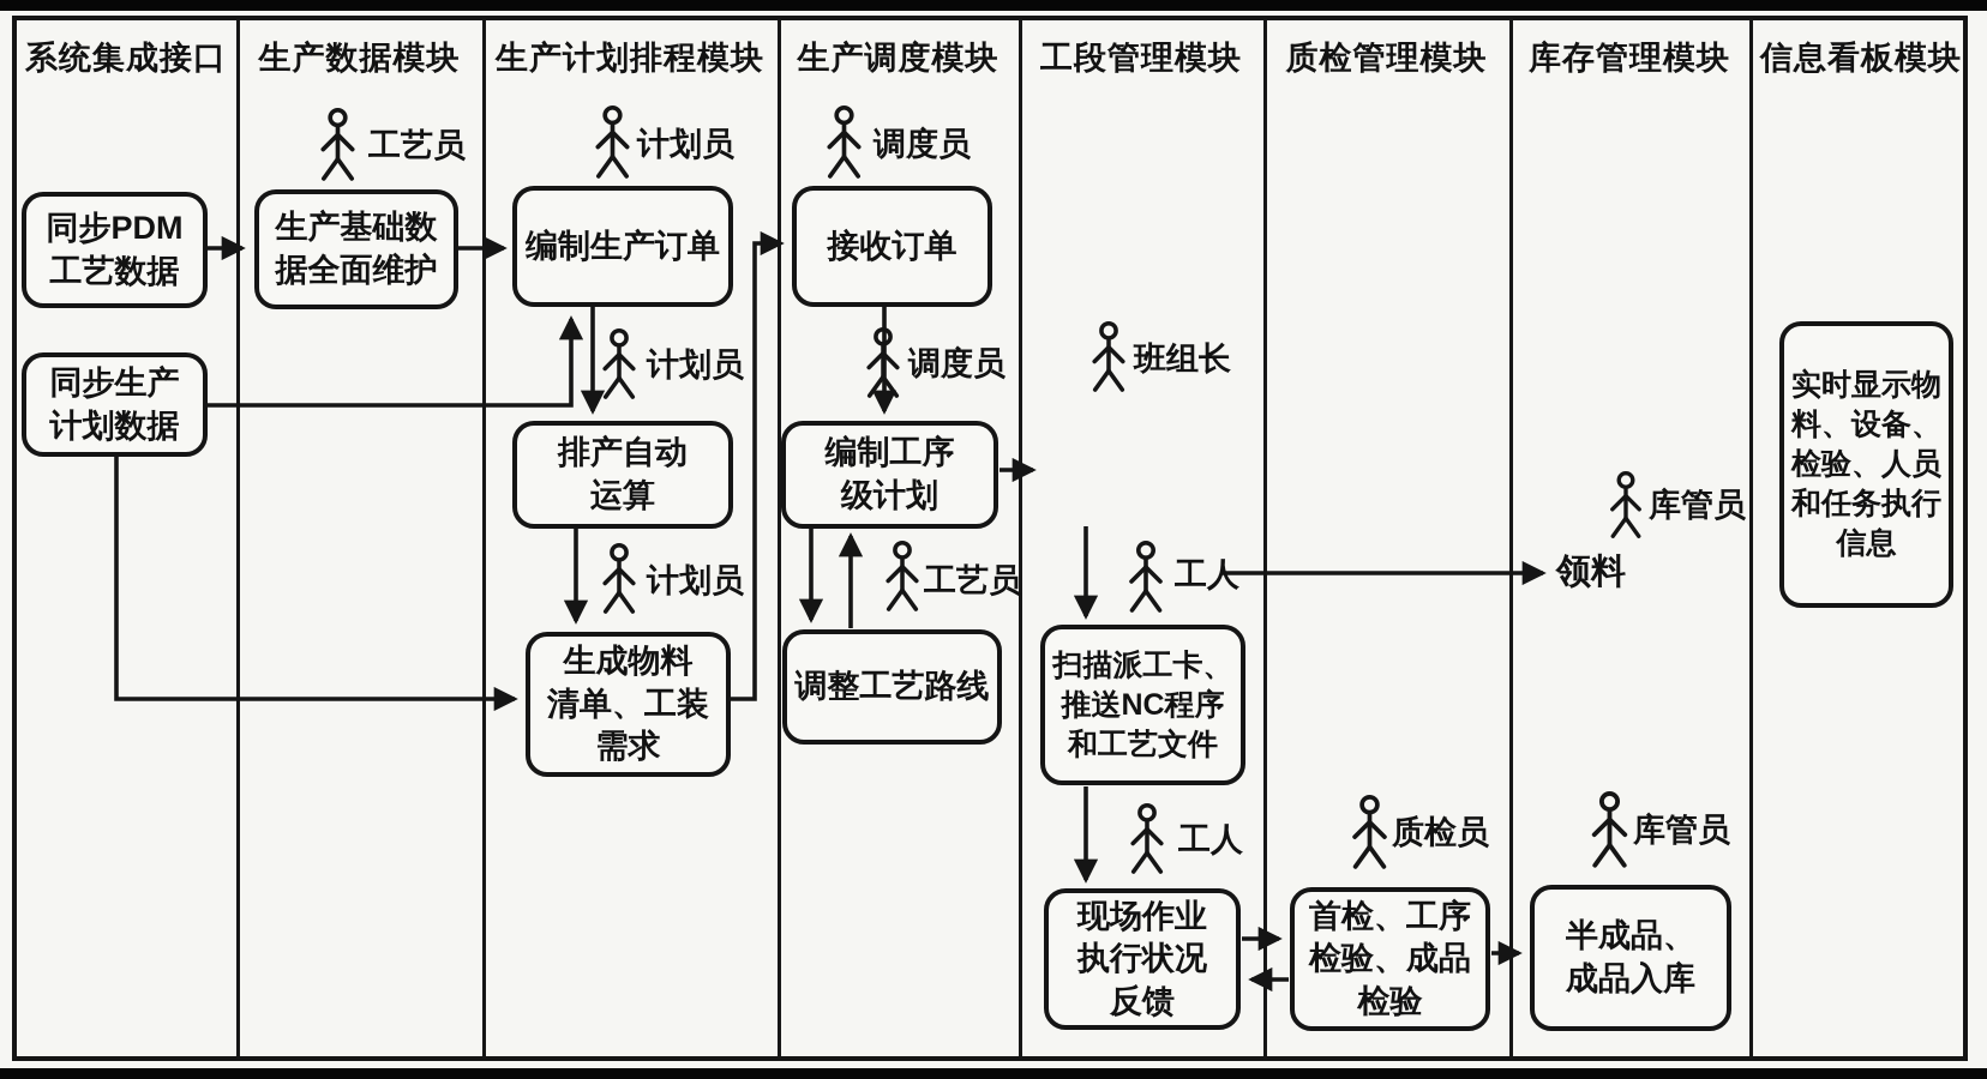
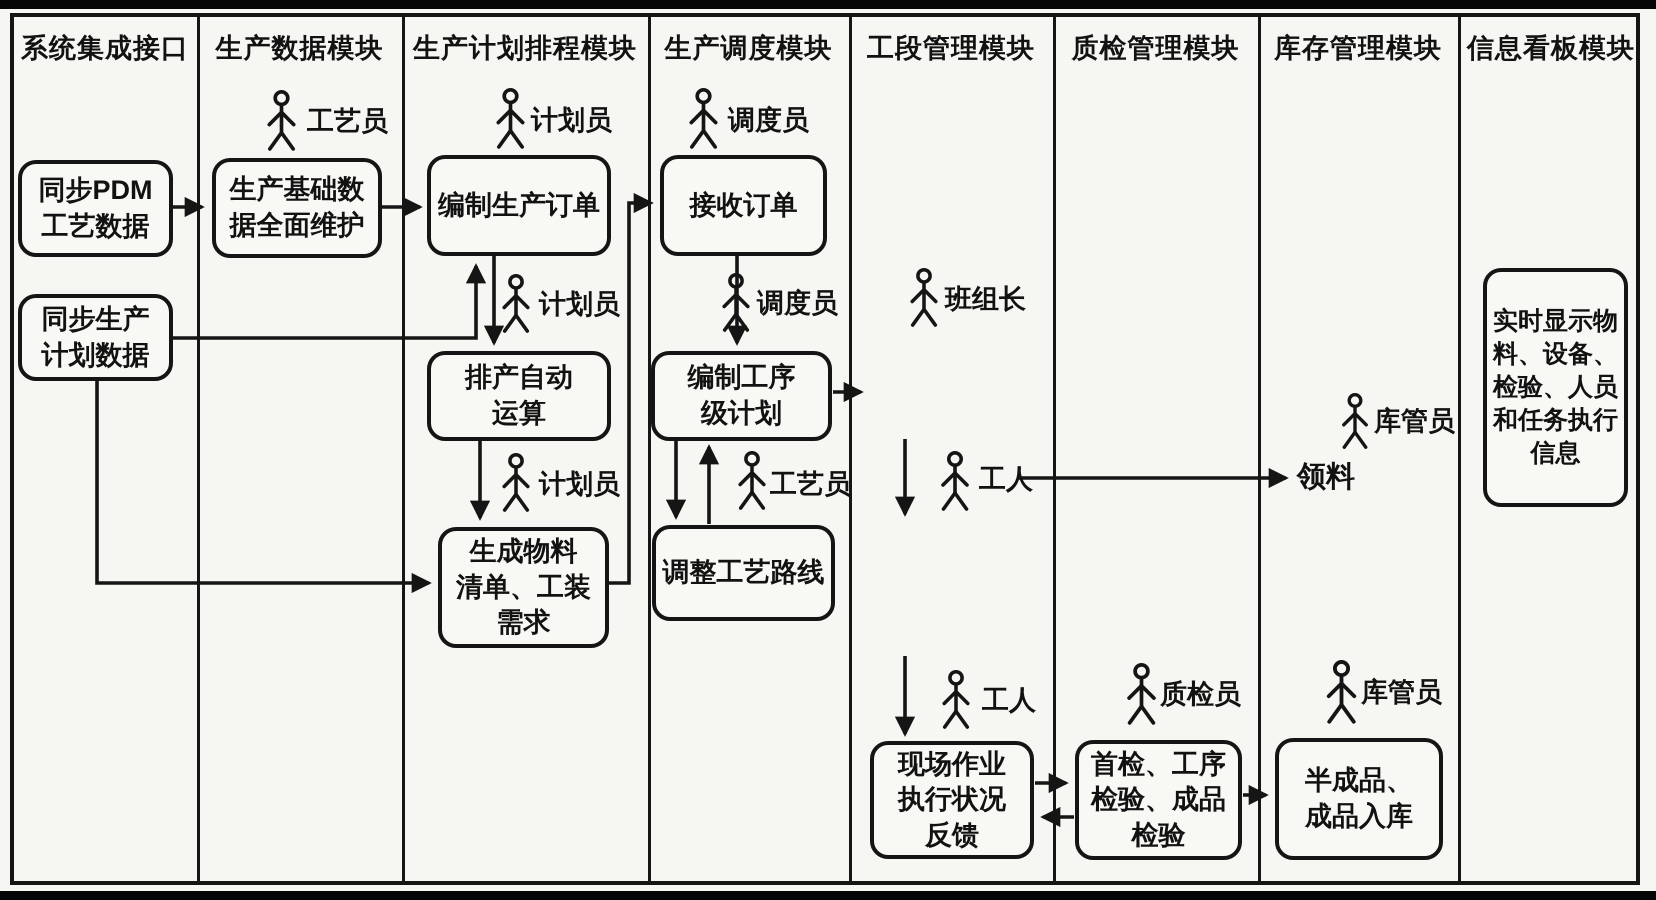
  系统集成接口
  生产数据模块
  生产计划排程模块
  生产调度模块
  工段管理模块
  质检管理模块
  库存管理模块
  信息看板模块
  同步PDM
  工艺数据
  同步生产
  计划数据
  生产基础数
  据全面维护
  编制生产订单
  排产自动
  运算
  生成物料
  清单、工装
  需求
  接收订单
  编制工序
  级计划
  调整工艺路线
- 扫描派工卡、
- 推送NC程序
- 和工艺文件
  现场作业
  执行状况
  反馈
  首检、工序
  检验、成品
  检验
  半成品、
  成品入库
  实时显示物
  料、设备、
  检验、人员
  和任务执行
  信息
  工艺员
  计划员
  调度员
  计划员
  调度员
  计划员
  工艺员
  班组长
  工人
  工人
  质检员
  库管员
  库管员
  领料
